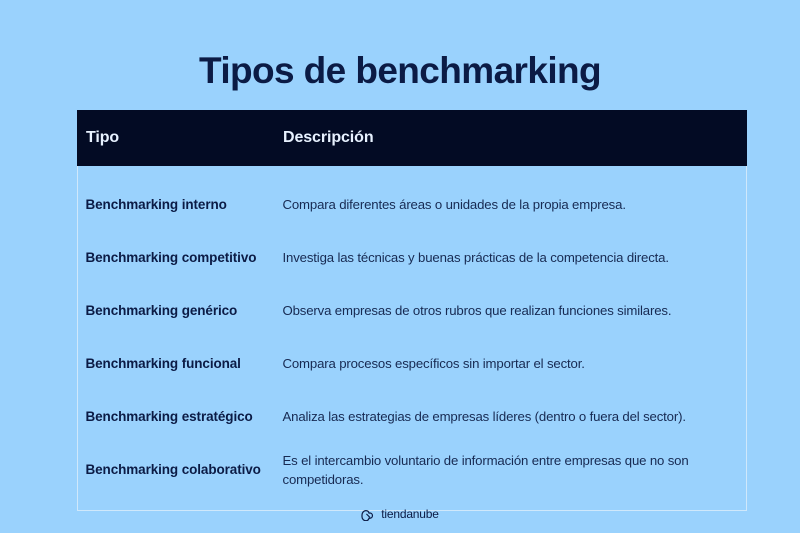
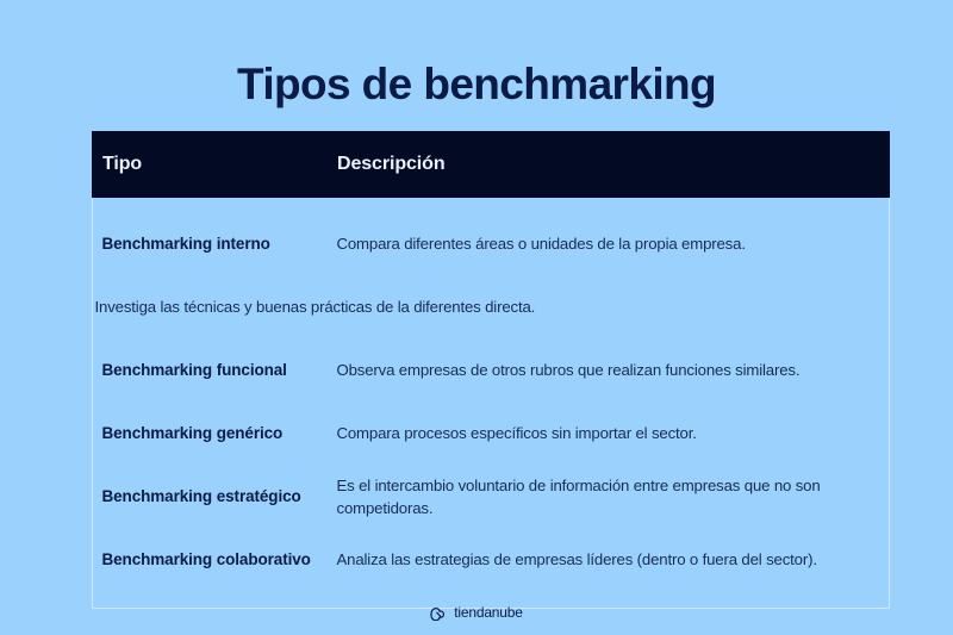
  Tipos de benchmarking
  Tipo
  Descripción
  Benchmarking interno
  Compara diferentes áreas o unidades de la propia empresa.
- Benchmarking competitivo
- Investiga las técnicas y buenas prácticas de la competencia directa.
+ Investiga las técnicas y buenas prácticas de la diferentes directa.
- Benchmarking genérico
+ Benchmarking funcional
  Observa empresas de otros rubros que realizan funciones similares.
- Benchmarking funcional
+ Benchmarking genérico
  Compara procesos específicos sin importar el sector.
  Benchmarking estratégico
- Analiza las estrategias de empresas líderes (dentro o fuera del sector).
+ Es el intercambio voluntario de información entre empresas que no son competidoras.
  Benchmarking colaborativo
- Es el intercambio voluntario de información entre empresas que no son competidoras.
+ Analiza las estrategias de empresas líderes (dentro o fuera del sector).
  tiendanube
